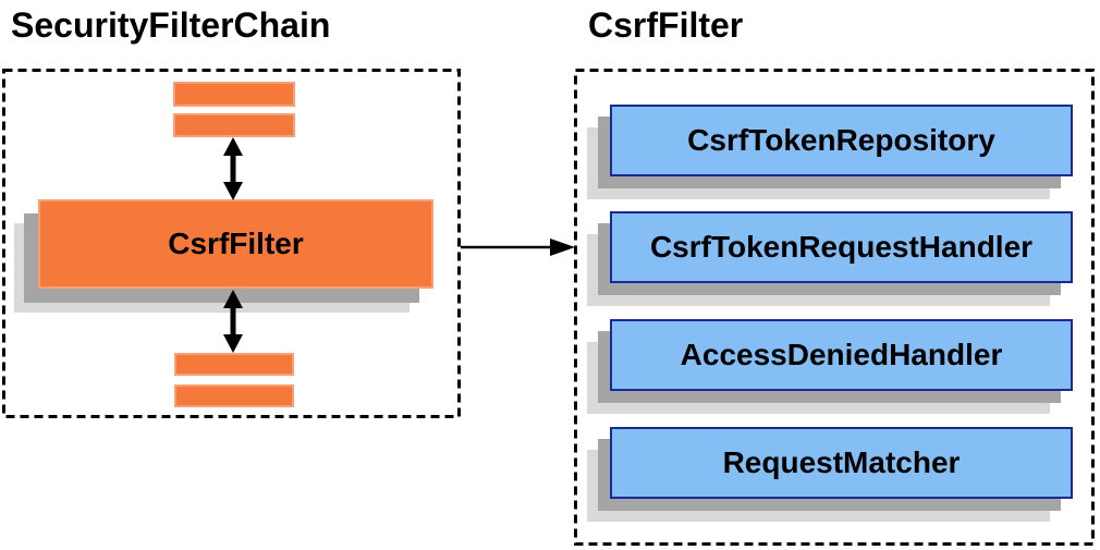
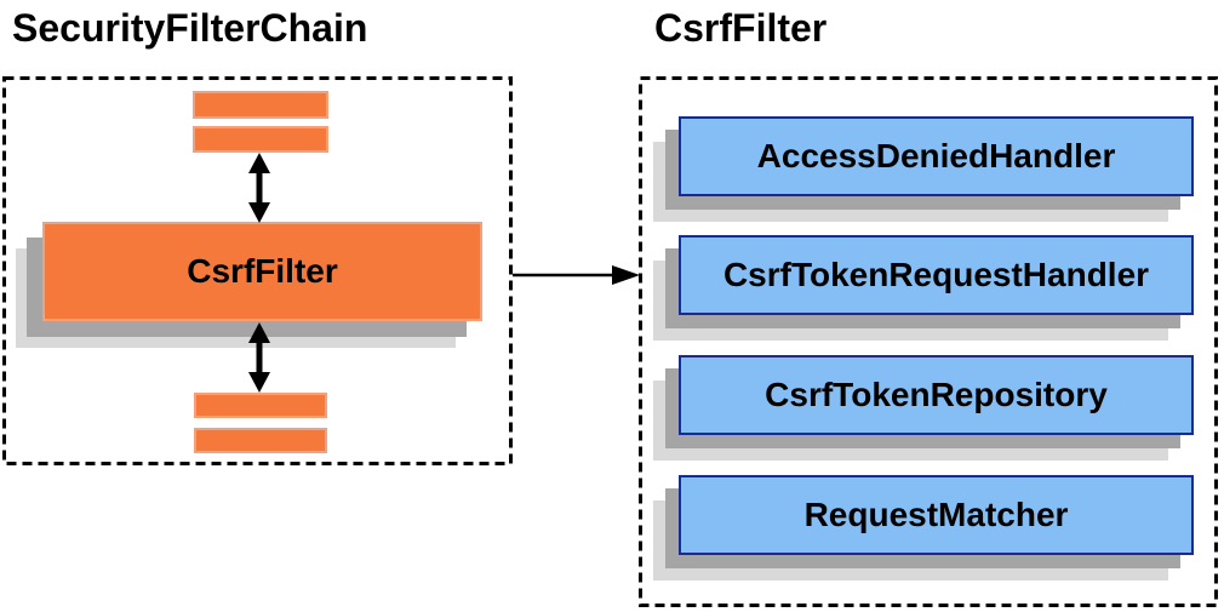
  SecurityFilterChain
  CsrfFilter
  CsrfFilter
- CsrfTokenRepository
+ AccessDeniedHandler
  CsrfTokenRequestHandler
- AccessDeniedHandler
+ CsrfTokenRepository
  RequestMatcher
